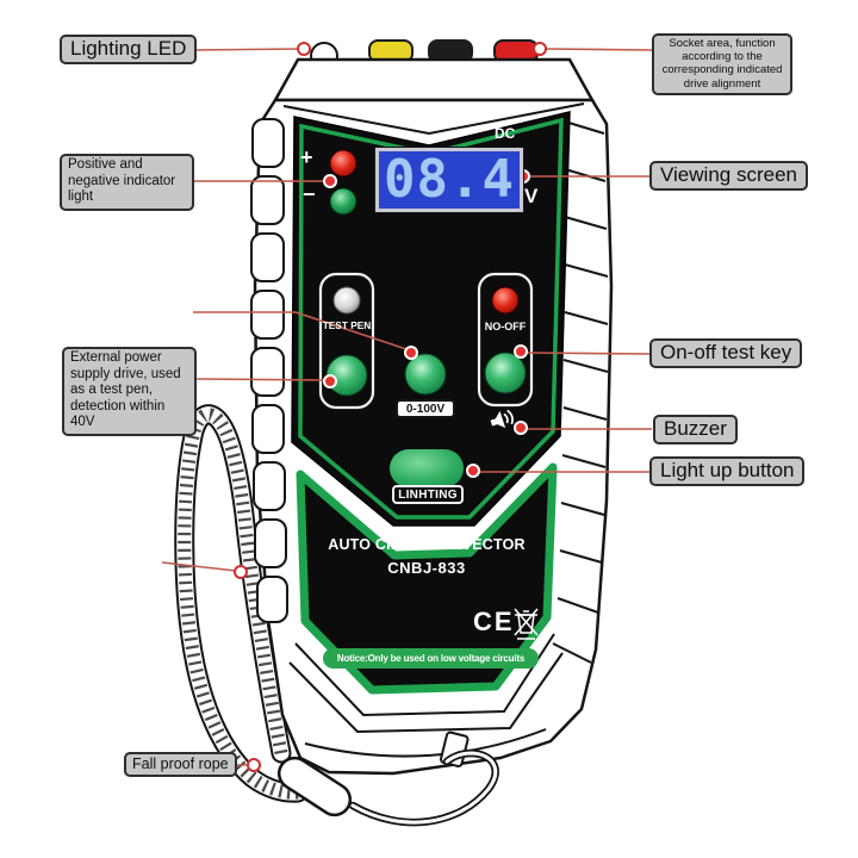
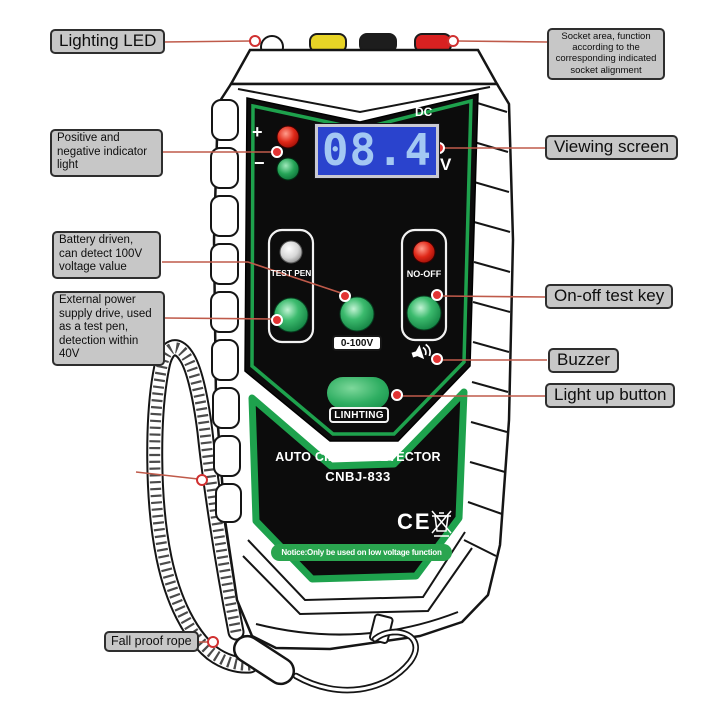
  DC
  08.4
  V
  +
  −
  TEST PEN
  NO-OFF
  0-100V
  LINHTING
  AUTO CIRCUIT DETECTOR
  CNBJ-833
  CE
- Notice:Only be used on low voltage circuits
+ Notice:Only be used on low voltage function
  Lighting LED
- Socket area, function according to the corresponding indicated drive alignment
+ Socket area, function according to the corresponding indicated socket alignment
  Positive and negative indicator light
+ Battery driven, can detect 100V voltage value
  External power supply drive, used as a test pen, detection within 40V
  Fall proof rope
  Viewing screen
  On-off test key
  Buzzer
  Light up button
